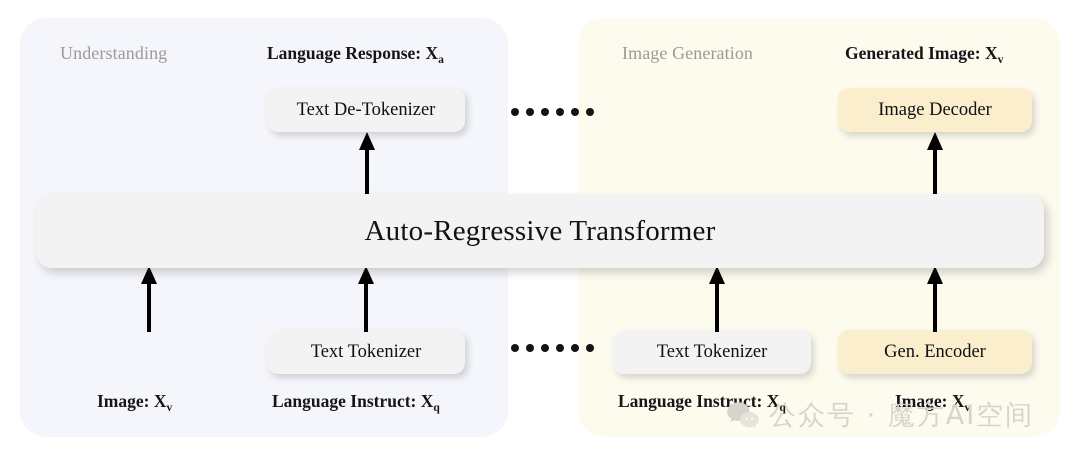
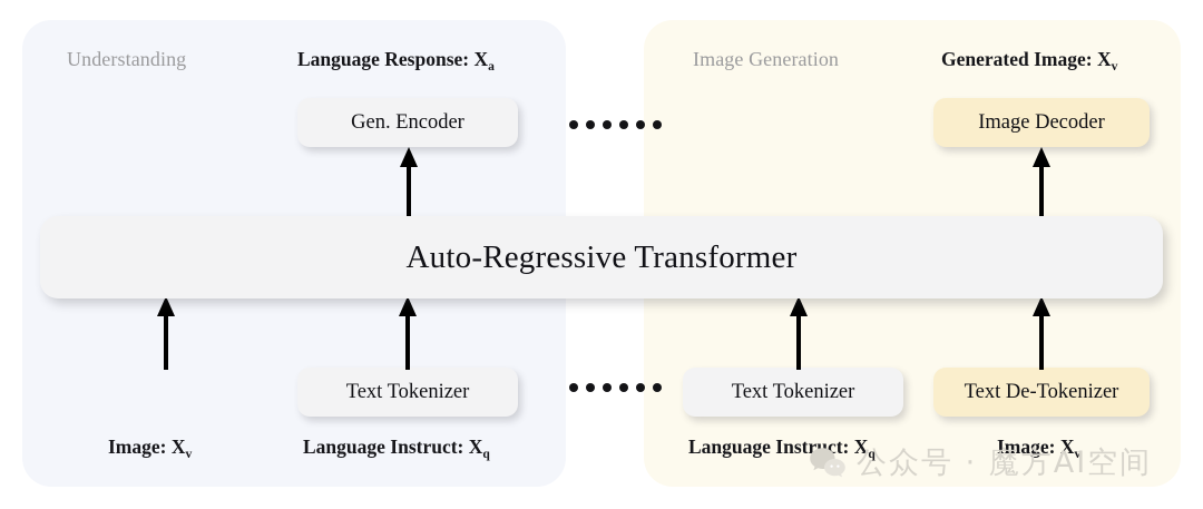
  Understanding
  Image Generation
  Language Response: Xa
  Generated Image: Xv
- Text De-Tokenizer
+ Gen. Encoder
  Image Decoder
  Auto-Regressive Transformer
  Text Tokenizer
  Text Tokenizer
- Gen. Encoder
+ Text De-Tokenizer
  Image: Xv
  Language Instruct: Xq
  Language Instruct: Xq
  Image: Xv
  公众号 · 魔方AI空间
